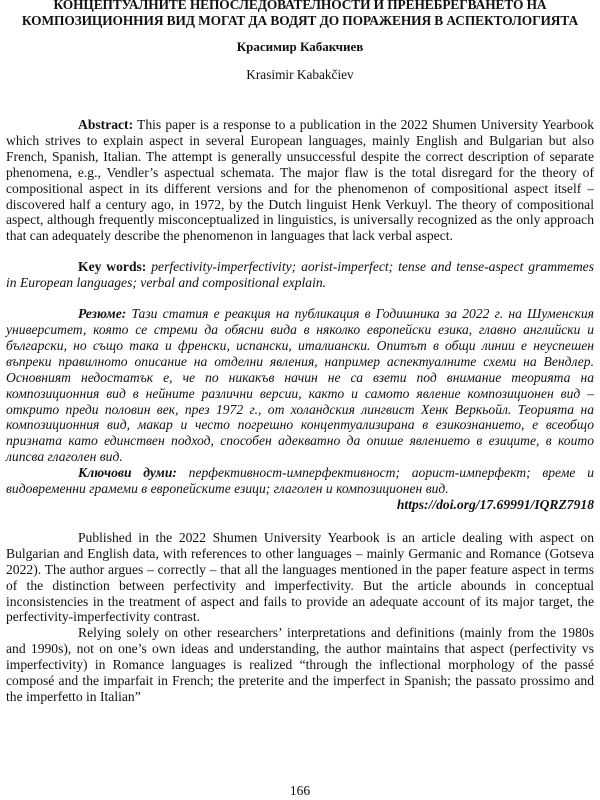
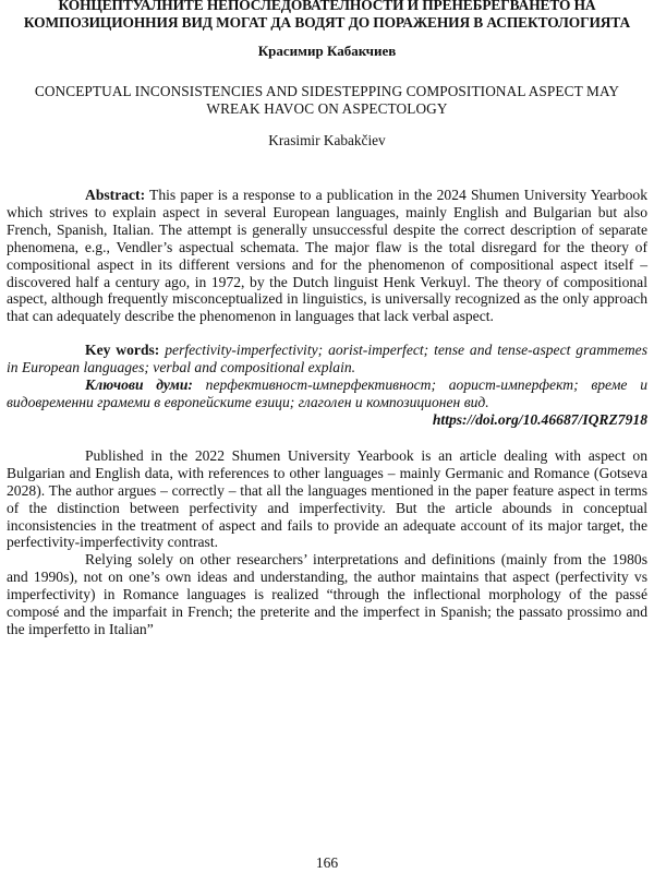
  КОНЦЕПТУАЛНИТЕ НЕПОСЛЕДОВАТЕЛНОСТИ И ПРЕНЕБРЕГВАНЕТО НА КОМПОЗИЦИОННИЯ ВИД МОГАТ ДА ВОДЯТ ДО ПОРАЖЕНИЯ В АСПЕКТОЛОГИЯТА
  Красимир Кабакчиев
+ CONCEPTUAL INCONSISTENCIES AND SIDESTEPPING COMPOSITIONAL ASPECT MAY WREAK HAVOC ON ASPECTOLOGY
  Krasimir Kabakčiev
- Abstract: This paper is a response to a publication in the 2022 Shumen University Yearbook which strives to explain aspect in several European languages, mainly English and Bulgarian but also French, Spanish, Italian. The attempt is generally unsuccessful despite the correct description of separate phenomena, e.g., Vendler’s aspectual schemata. The major flaw is the total disregard for the theory of compositional aspect in its different versions and for the phenomenon of compositional aspect itself – discovered half a century ago, in 1972, by the Dutch linguist Henk Verkuyl. The theory of compositional aspect, although frequently misconceptualized in linguistics, is universally recognized as the only approach that can adequately describe the phenomenon in languages that lack verbal aspect.
+ Abstract: This paper is a response to a publication in the 2024 Shumen University Yearbook which strives to explain aspect in several European languages, mainly English and Bulgarian but also French, Spanish, Italian. The attempt is generally unsuccessful despite the correct description of separate phenomena, e.g., Vendler’s aspectual schemata. The major flaw is the total disregard for the theory of compositional aspect in its different versions and for the phenomenon of compositional aspect itself – discovered half a century ago, in 1972, by the Dutch linguist Henk Verkuyl. The theory of compositional aspect, although frequently misconceptualized in linguistics, is universally recognized as the only approach that can adequately describe the phenomenon in languages that lack verbal aspect.
  Key words: perfectivity-imperfectivity; aorist-imperfect; tense and tense-aspect grammemes in European languages; verbal and compositional explain.
- Резюме: Тази статия е реакция на публикация в Годишника за 2022 г. на Шуменския университет, която се стреми да обясни вида в няколко европейски езика, главно английски и български, но също така и френски, испански, италиански. Опитът в общи линии е неуспешен въпреки правилното описание на отделни явления, например аспектуалните схеми на Вендлер. Основният недостатък е, че по никакъв начин не са взети под внимание теорията на композиционния вид в нейните различни версии, както и самото явление композиционен вид – открито преди половин век, през 1972 г., от холандския лингвист Хенк Веркьойл. Теорията на композиционния вид, макар и често погрешно концептуализирана в езикознанието, е всеобщо призната като единствен подход, способен адекватно да опише явлението в езиците, в които липсва глаголен вид.
  Ключови думи: перфективност-имперфективност; аорист-имперфект; време и видовременни грамеми в европейските езици; глаголен и композиционен вид.
- https://doi.org/17.69991/IQRZ7918
+ https://doi.org/10.46687/IQRZ7918
- Published in the 2022 Shumen University Yearbook is an article dealing with aspect on Bulgarian and English data, with references to other languages – mainly Germanic and Romance (Gotseva 2022). The author argues – correctly – that all the languages mentioned in the paper feature aspect in terms of the distinction between perfectivity and imperfectivity. But the article abounds in conceptual inconsistencies in the treatment of aspect and fails to provide an adequate account of its major target, the perfectivity-imperfectivity contrast.
+ Published in the 2022 Shumen University Yearbook is an article dealing with aspect on Bulgarian and English data, with references to other languages – mainly Germanic and Romance (Gotseva 2028). The author argues – correctly – that all the languages mentioned in the paper feature aspect in terms of the distinction between perfectivity and imperfectivity. But the article abounds in conceptual inconsistencies in the treatment of aspect and fails to provide an adequate account of its major target, the perfectivity-imperfectivity contrast.
  Relying solely on other researchers’ interpretations and definitions (mainly from the 1980s and 1990s), not on one’s own ideas and understanding, the author maintains that aspect (perfectivity vs imperfectivity) in Romance languages is realized “through the inflectional morphology of the passé composé and the imparfait in French; the preterite and the imperfect in Spanish; the passato prossimo and the imperfetto in Italian”
  166
